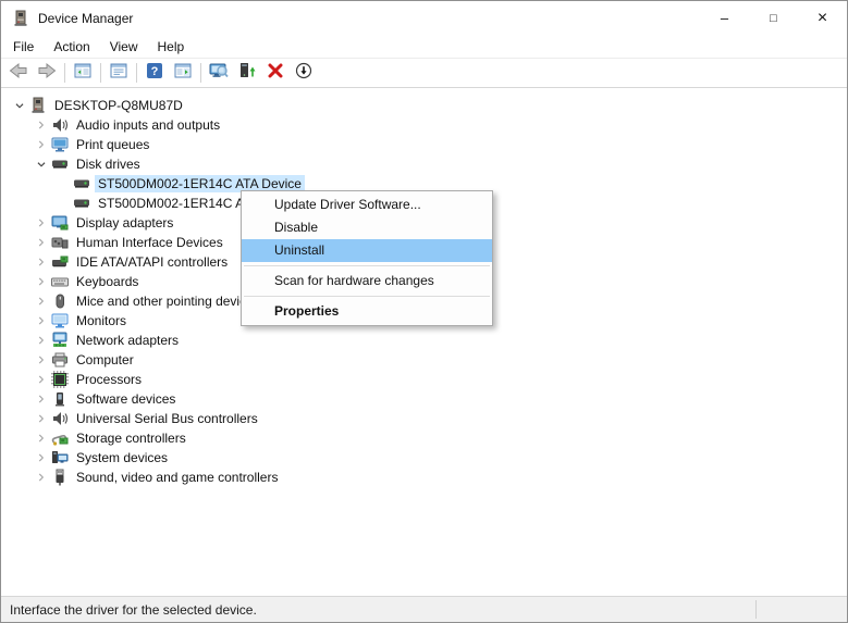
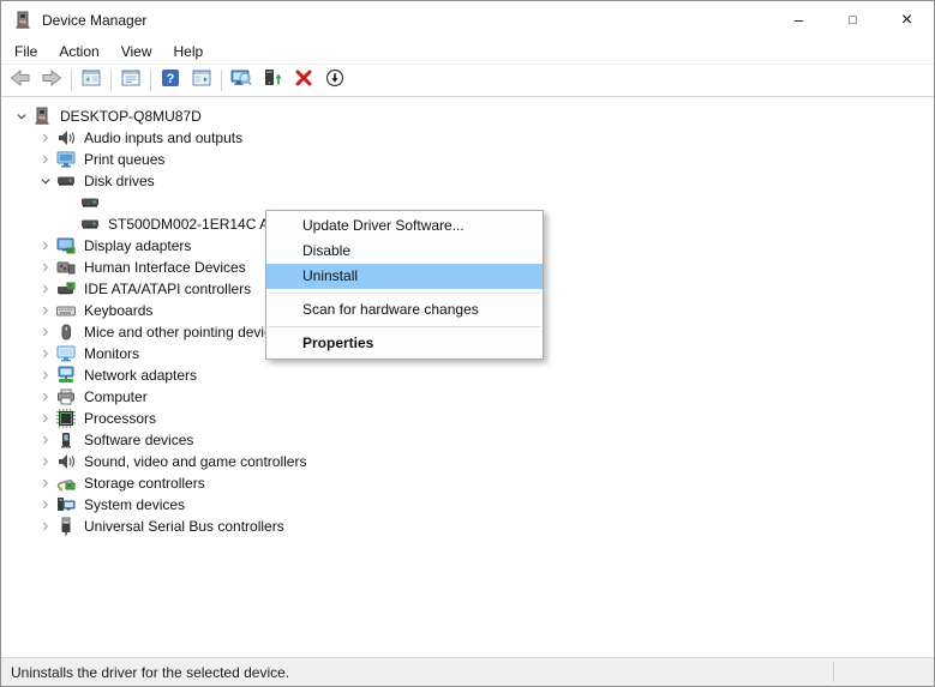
  Device Manager
  –
  □
  ×
  File
  Action
  View
  Help
  ?
  DESKTOP-Q8MU87D
  Audio inputs and outputs
  Print queues
  Disk drives
- ST500DM002-1ER14C ATA Device
  Display adapters
  Human Interface Devices
  IDE ATA/ATAPI controllers
  Keyboards
  Mice and other pointing devi
  Monitors
  Network adapters
  Computer
  Processors
  Software devices
- Universal Serial Bus controllers
+ Sound, video and game controllers
  Storage controllers
  System devices
- Sound, video and game controllers
+ Universal Serial Bus controllers
  Update Driver Software...
  Disable
  Uninstall
  Scan for hardware changes
  Properties
- Interface the driver for the selected device.
+ Uninstalls the driver for the selected device.
